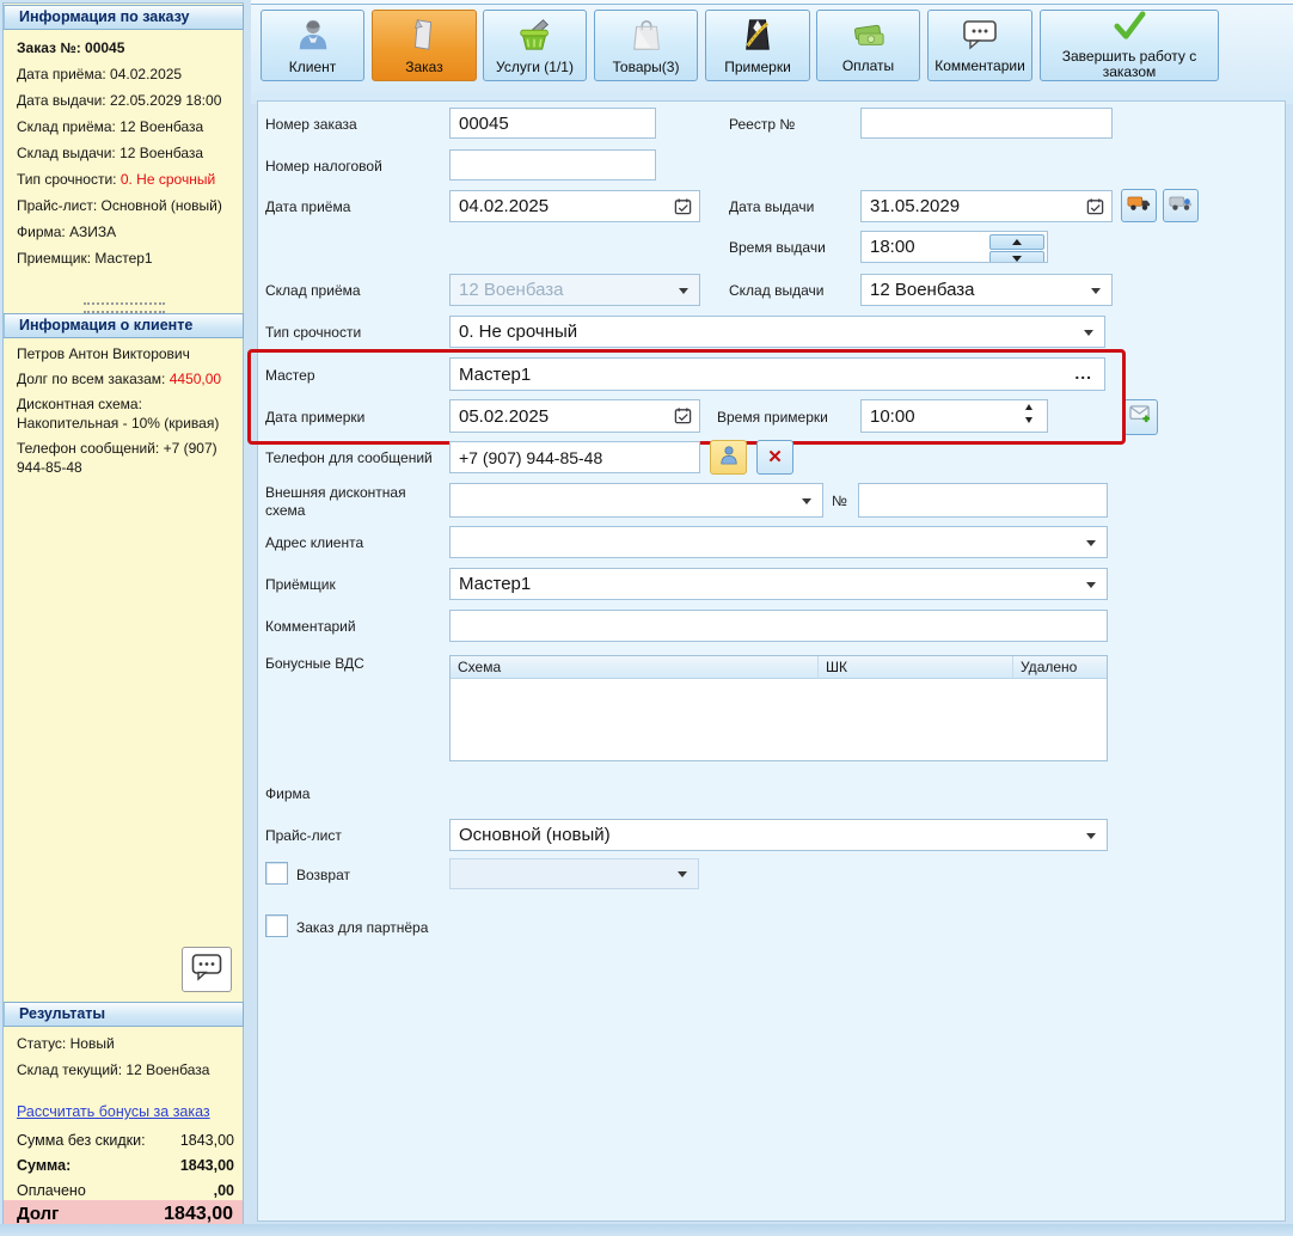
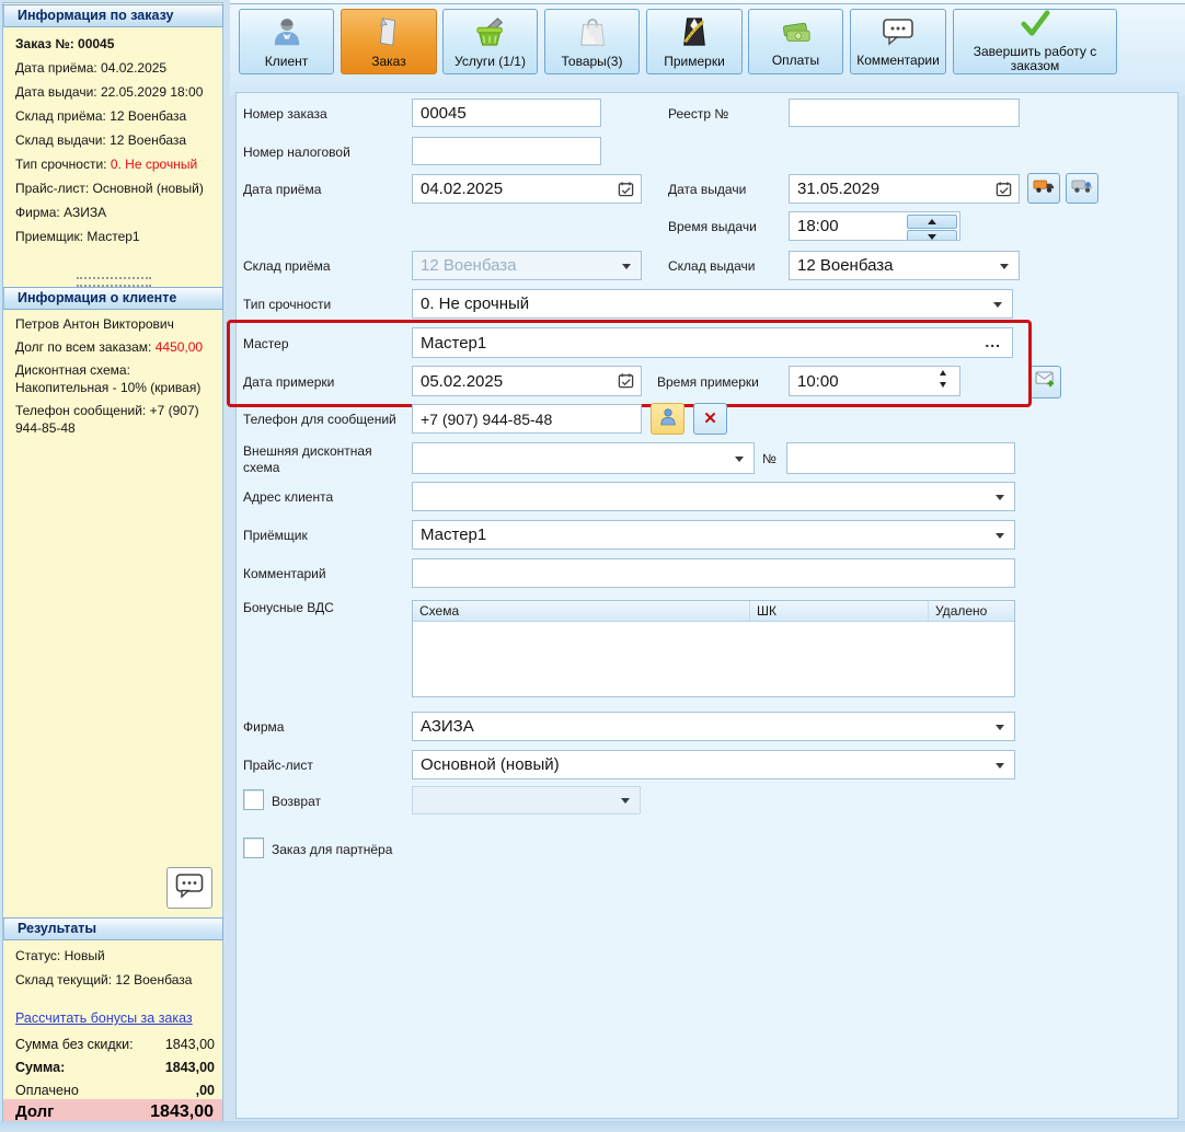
  Информация по заказу
  Заказ №: 00045
  Дата приёма: 04.02.2025
  Дата выдачи: 22.05.2029 18:00
  Склад приёма: 12 Военбаза
  Склад выдачи: 12 Военбаза
  Тип срочности: 0. Не срочный
  Прайс-лист: Основной (новый)
  Фирма: АЗИЗА
  Приемщик: Мастер1
  Информация о клиенте
  Петров Антон Викторович
  Долг по всем заказам: 4450,00
  Дисконтная схема: Накопительная - 10% (кривая)
  Телефон сообщений: +7 (907) 944-85-48
  Результаты
  Статус: Новый
  Склад текущий: 12 Военбаза
  Рассчитать бонусы за заказ
  Сумма без скидки:
  1843,00
  Сумма:
  1843,00
  Оплачено
  ,00
  Долг
  1843,00
  Клиент
  Заказ
  Услуги (1/1)
  Товары(3)
  Примерки
  Оплаты
  Комментарии
  Завершить работу с заказом
  Номер заказа
  00045
  Реестр №
  Номер налоговой
  Дата приёма
  04.02.2025
  Дата выдачи
  31.05.2029
  Время выдачи
  18:00
  Склад приёма
  12 Военбаза
  Склад выдачи
  12 Военбаза
  Тип срочности
  0. Не срочный
  Мастер
  Мастер1
  ...
  Дата примерки
  05.02.2025
  Время примерки
  10:00
  Телефон для сообщений
  +7 (907) 944-85-48
  ✕
  Внешняя дисконтная схема
  №
  Адрес клиента
  Приёмщик
  Мастер1
  Комментарий
  Бонусные ВДС
  Схема
  ШК
  Удалено
  Фирма
+ АЗИЗА
  Прайс-лист
  Основной (новый)
  Возврат
  Заказ для партнёра
